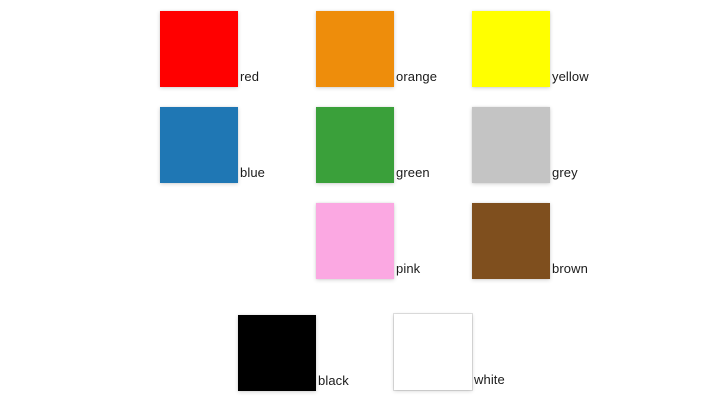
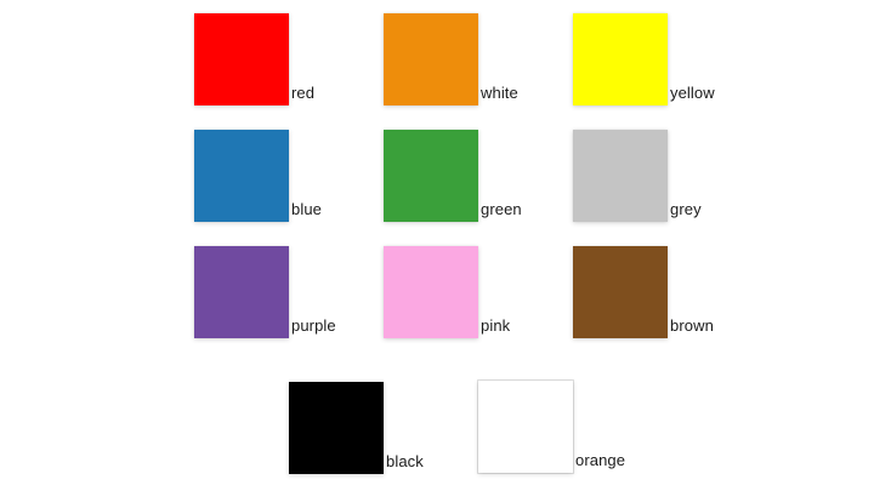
  red
- orange
+ white
  yellow
  blue
  green
  grey
+ purple
  pink
  brown
  black
- white
+ orange
